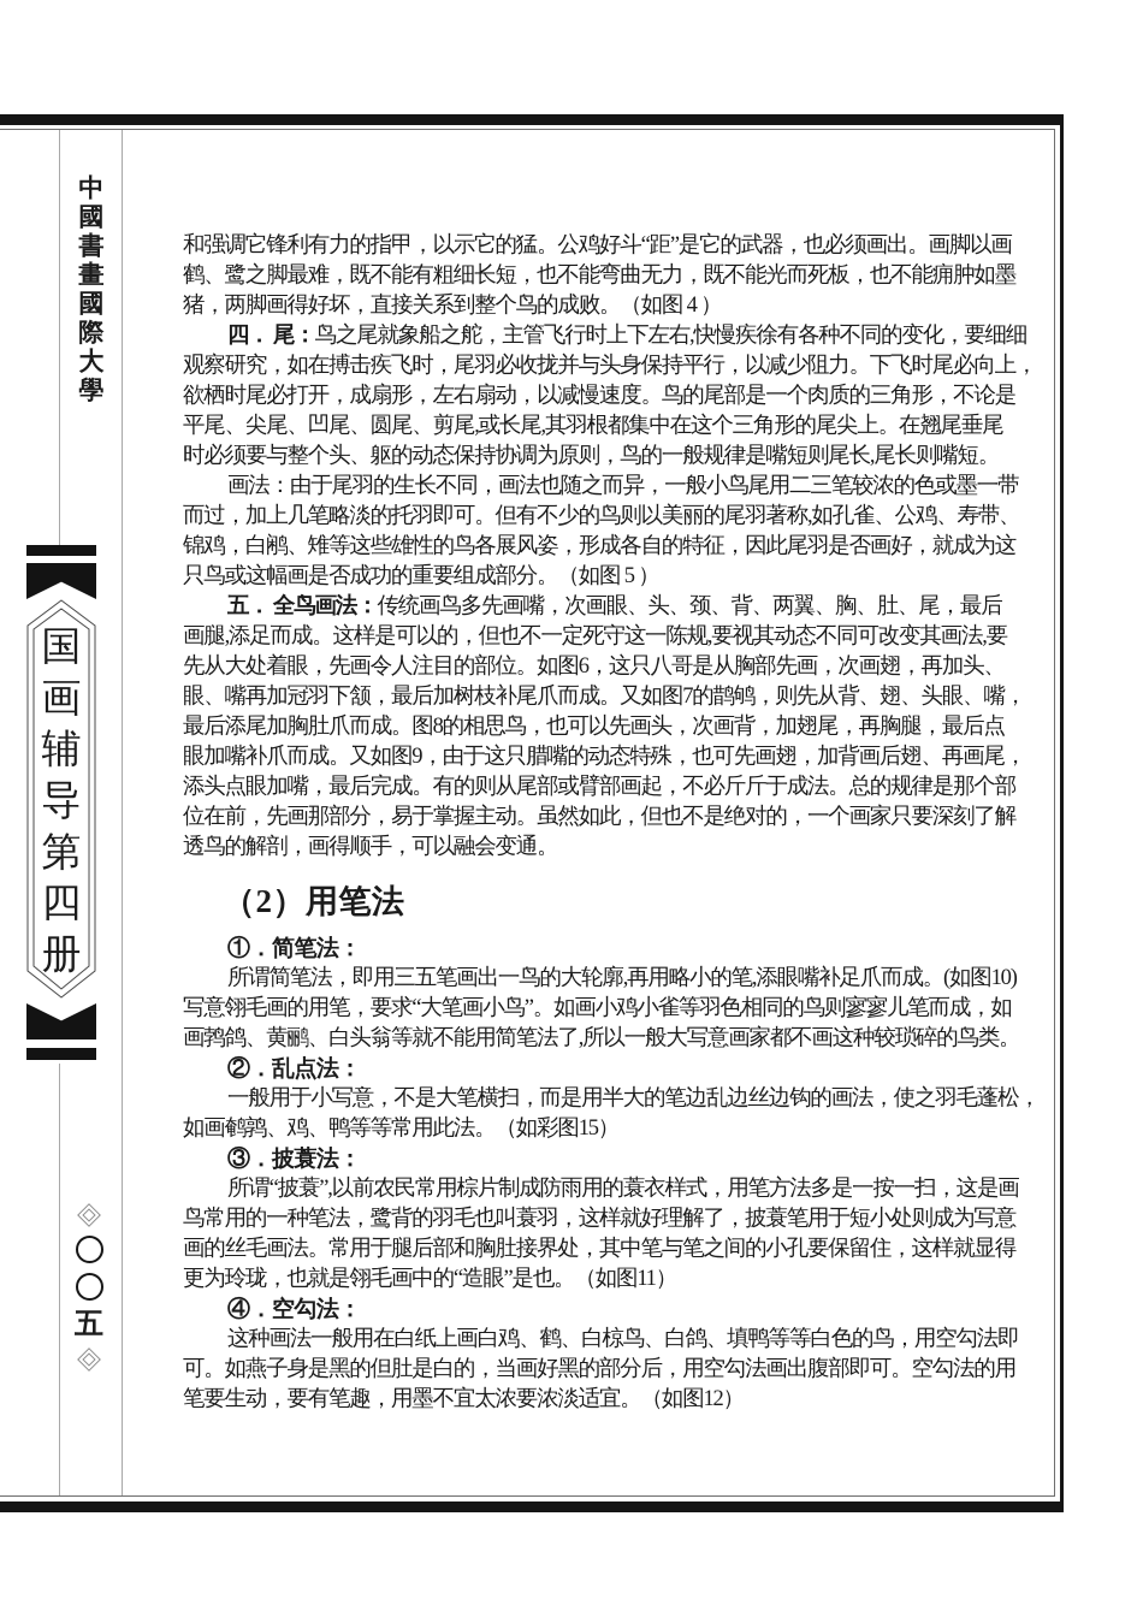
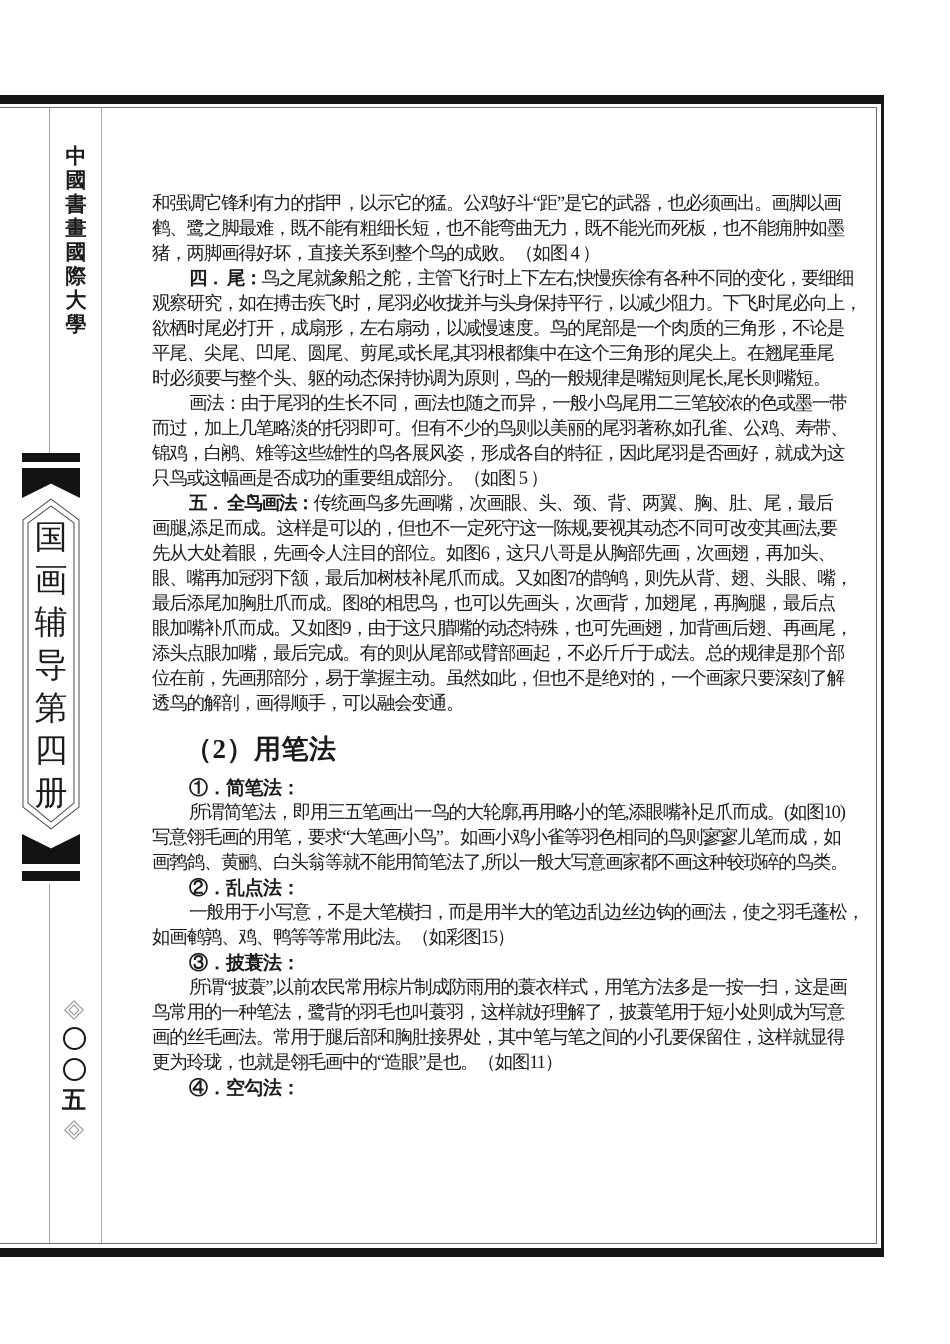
  中
  國
  書
  畫
  國
  際
  大
  學
  国
  画
  辅
  导
  第
  四
  册
  五
  和强调它锋利有力的指甲，以示它的猛。公鸡好斗“距”是它的武器，也必须画出。画脚以画
  鹤、鹭之脚最难，既不能有粗细长短，也不能弯曲无力，既不能光而死板，也不能痈肿如墨
  猪，两脚画得好坏，直接关系到整个鸟的成败。（如图 4 ）
  四． 尾：鸟之尾就象船之舵，主管飞行时上下左右,快慢疾徐有各种不同的变化，要细细
  观察研究，如在搏击疾飞时，尾羽必收拢并与头身保持平行，以减少阻力。下飞时尾必向上，
  欲栖时尾必打开，成扇形，左右扇动，以减慢速度。鸟的尾部是一个肉质的三角形，不论是
  平尾、尖尾、凹尾、圆尾、剪尾,或长尾,其羽根都集中在这个三角形的尾尖上。在翘尾垂尾
  时必须要与整个头、躯的动态保持协调为原则，鸟的一般规律是嘴短则尾长,尾长则嘴短。
  画法：由于尾羽的生长不同，画法也随之而异，一般小鸟尾用二三笔较浓的色或墨一带
  而过，加上几笔略淡的托羽即可。但有不少的鸟则以美丽的尾羽著称,如孔雀、公鸡、寿带、
  锦鸡，白鹇、雉等这些雄性的鸟各展风姿，形成各自的特征，因此尾羽是否画好，就成为这
  只鸟或这幅画是否成功的重要组成部分。（如图 5 ）
  五． 全鸟画法：传统画鸟多先画嘴，次画眼、头、颈、背、两翼、胸、肚、尾，最后
  画腿,添足而成。这样是可以的，但也不一定死守这一陈规,要视其动态不同可改变其画法,要
  先从大处着眼，先画令人注目的部位。如图6，这只八哥是从胸部先画，次画翅，再加头、
  眼、嘴再加冠羽下颔，最后加树枝补尾爪而成。又如图7的鹊鸲，则先从背、翅、头眼、嘴，
  最后添尾加胸肚爪而成。图8的相思鸟，也可以先画头，次画背，加翅尾，再胸腿，最后点
  眼加嘴补爪而成。又如图9，由于这只腊嘴的动态特殊，也可先画翅，加背画后翅、再画尾，
  添头点眼加嘴，最后完成。有的则从尾部或臂部画起，不必斤斤于成法。总的规律是那个部
  位在前，先画那部分，易于掌握主动。虽然如此，但也不是绝对的，一个画家只要深刻了解
  透鸟的解剖，画得顺手，可以融会变通。
  （2）用笔法
  ①．简笔法：
  所谓简笔法，即用三五笔画出一鸟的大轮廓,再用略小的笔,添眼嘴补足爪而成。(如图10)
  写意翎毛画的用笔，要求“大笔画小鸟”。如画小鸡小雀等羽色相同的鸟则寥寥儿笔而成，如
  画鹁鸽、黄鹂、白头翁等就不能用简笔法了,所以一般大写意画家都不画这种较琐碎的鸟类。
  ②．乱点法：
  一般用于小写意，不是大笔横扫，而是用半大的笔边乱边丝边钩的画法，使之羽毛蓬松，
  如画鹌鹑、鸡、鸭等等常用此法。（如彩图15）
  ③．披蓑法：
  所谓“披蓑”,以前农民常用棕片制成防雨用的蓑衣样式，用笔方法多是一按一扫，这是画
  鸟常用的一种笔法，鹭背的羽毛也叫蓑羽，这样就好理解了，披蓑笔用于短小处则成为写意
  画的丝毛画法。常用于腿后部和胸肚接界处，其中笔与笔之间的小孔要保留住，这样就显得
  更为玲珑，也就是翎毛画中的“造眼”是也。（如图11）
  ④．空勾法：
- 这种画法一般用在白纸上画白鸡、鹤、白椋鸟、白鸽、填鸭等等白色的鸟，用空勾法即
- 可。如燕子身是黑的但肚是白的，当画好黑的部分后，用空勾法画出腹部即可。空勾法的用
- 笔要生动，要有笔趣，用墨不宜太浓要浓淡适宜。（如图12）
